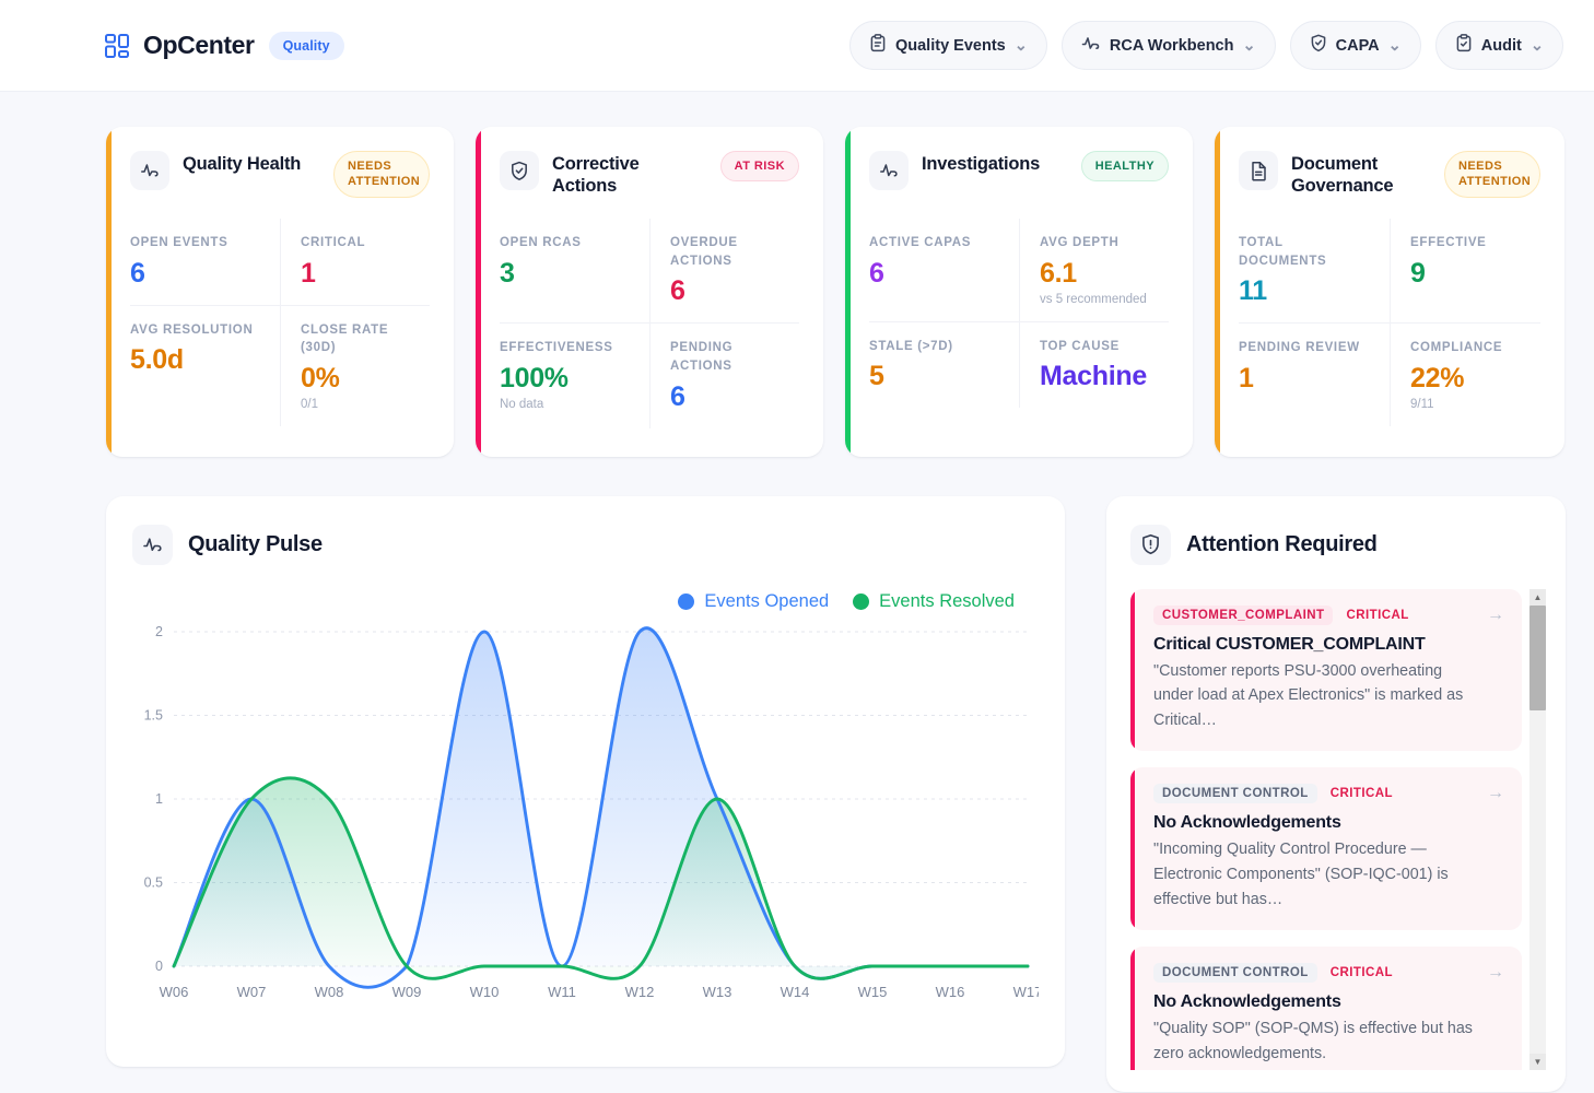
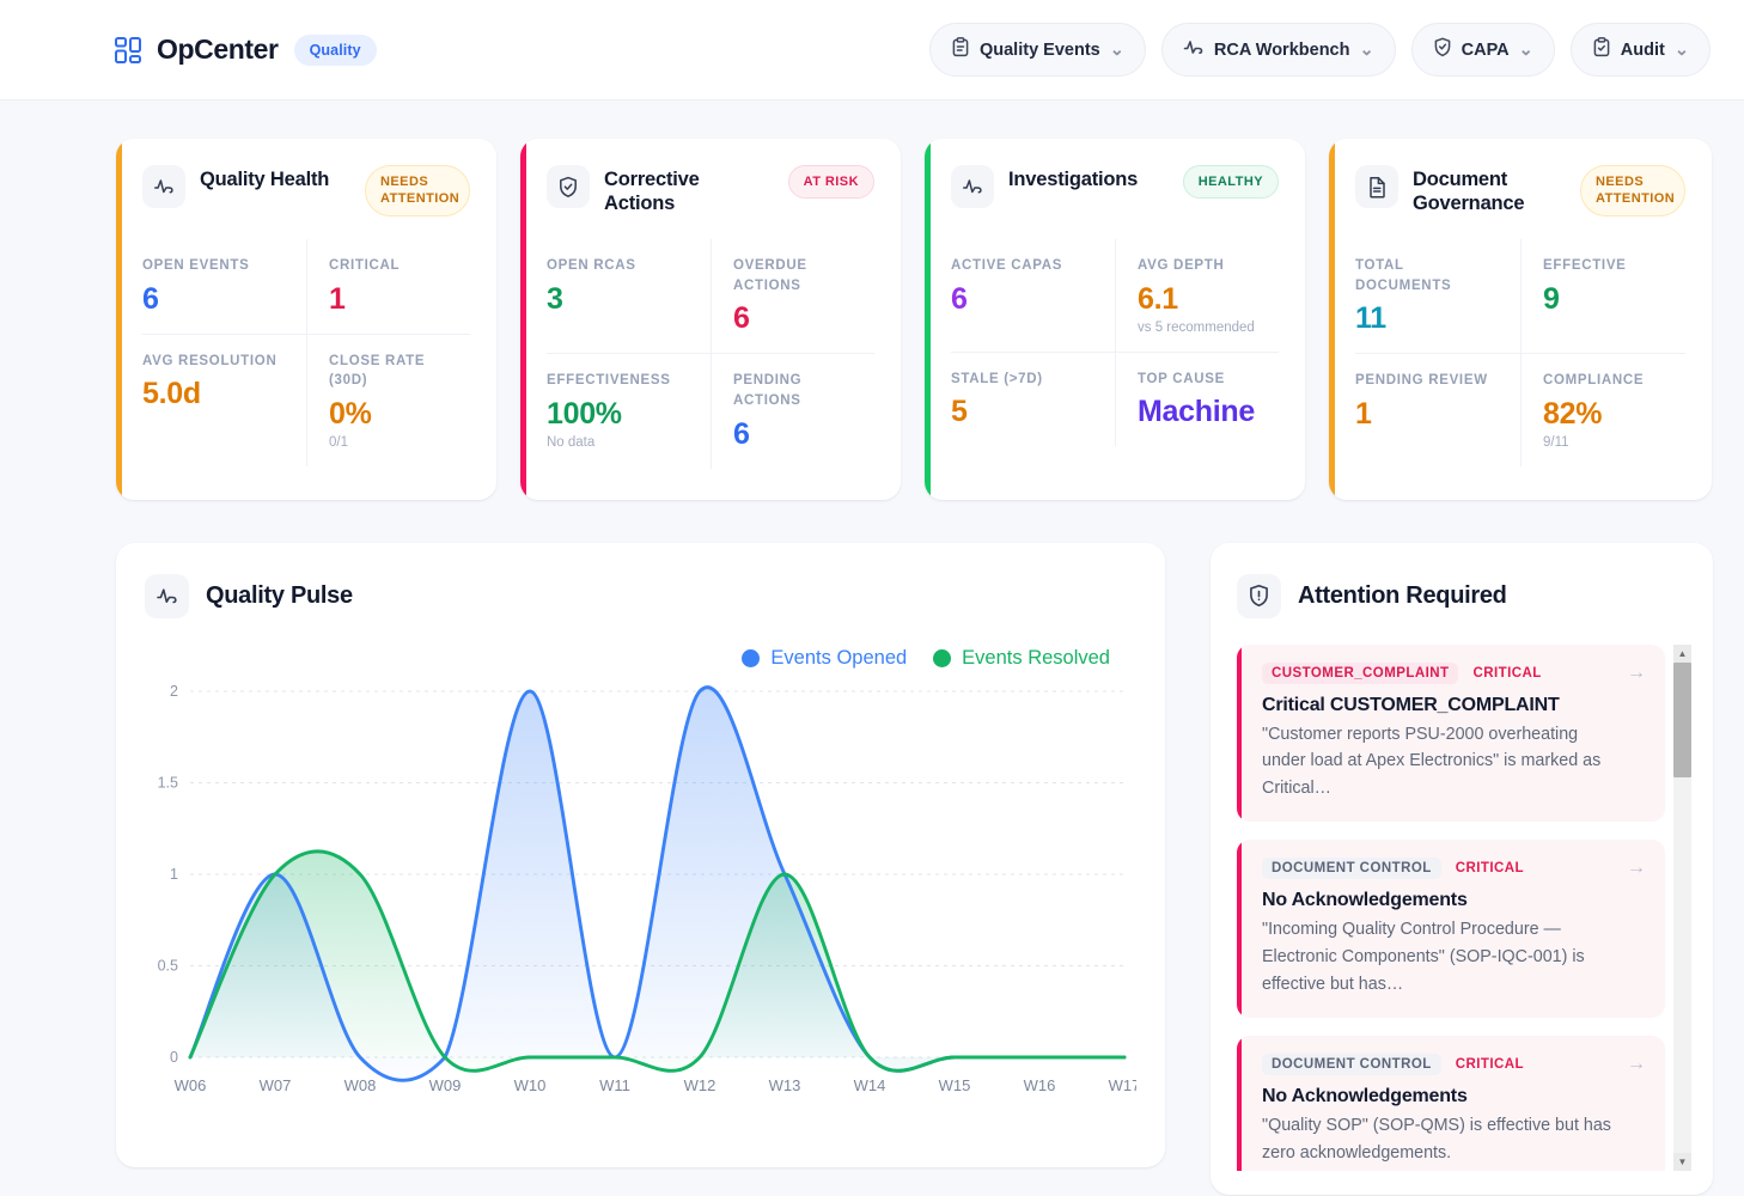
  OpCenter
  Quality
  Quality Events
  ⌄
  RCA Workbench
  ⌄
  CAPA
  ⌄
  Audit
  ⌄
  Quality Health
  NEEDS ATTENTION
  OPEN EVENTS
  6
  CRITICAL
  1
  AVG RESOLUTION
  5.0d
  CLOSE RATE (30D)
  0%
  0/1
  Corrective Actions
  AT RISK
  OPEN RCAS
  3
  OVERDUE ACTIONS
  6
  EFFECTIVENESS
  100%
  No data
  PENDING ACTIONS
  6
  Investigations
  HEALTHY
  ACTIVE CAPAS
  6
  AVG DEPTH
  6.1
  vs 5 recommended
  STALE (>7D)
  5
  TOP CAUSE
  Machine
  Document Governance
  NEEDS ATTENTION
  TOTAL DOCUMENTS
  11
  EFFECTIVE
  9
  PENDING REVIEW
  1
  COMPLIANCE
- 22%
+ 82%
  9/11
  Quality Pulse
  Events Opened
  Events Resolved
  0
  0.5
  1
  1.5
  2
  W06
  W07
  W08
  W09
  W10
  W11
  W12
  W13
  W14
  W15
  W16
  W17
  Attention Required
  CUSTOMER_COMPLAINT
  CRITICAL
  →
  Critical CUSTOMER_COMPLAINT
- "Customer reports PSU-3000 overheating under load at Apex Electronics" is marked as Critical…
+ "Customer reports PSU-2000 overheating under load at Apex Electronics" is marked as Critical…
  DOCUMENT CONTROL
  CRITICAL
  →
  No Acknowledgements
  "Incoming Quality Control Procedure — Electronic Components" (SOP-IQC-001) is effective but has…
  DOCUMENT CONTROL
  CRITICAL
  →
  No Acknowledgements
  "Quality SOP" (SOP-QMS) is effective but has zero acknowledgements.
  ▲
  ▼
